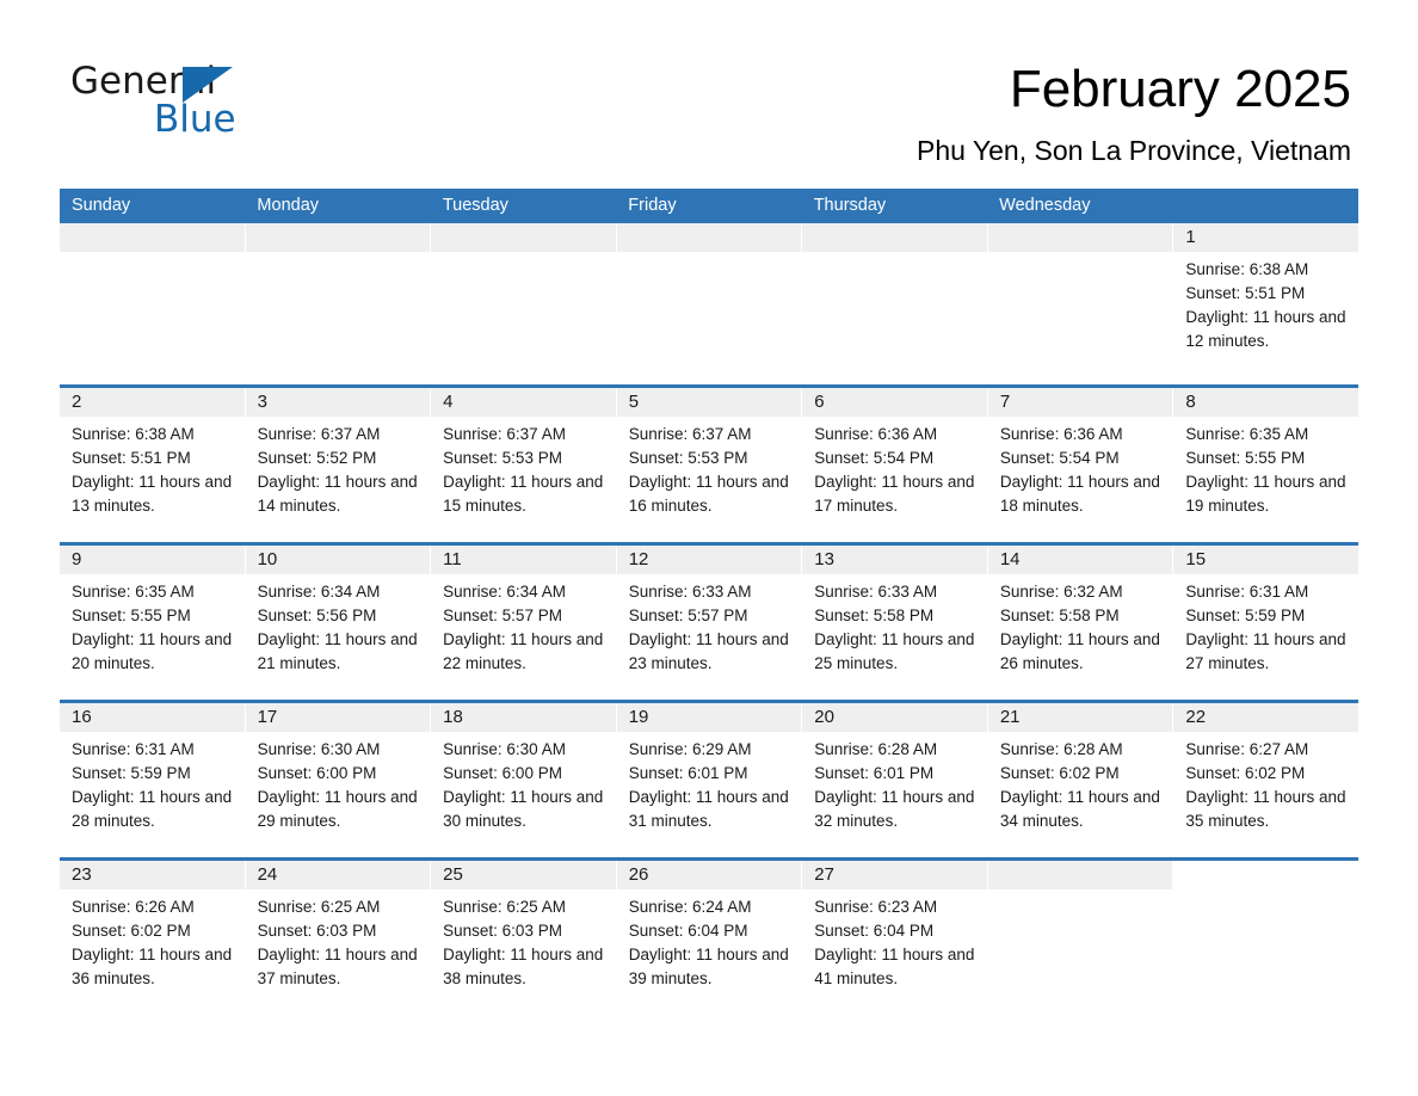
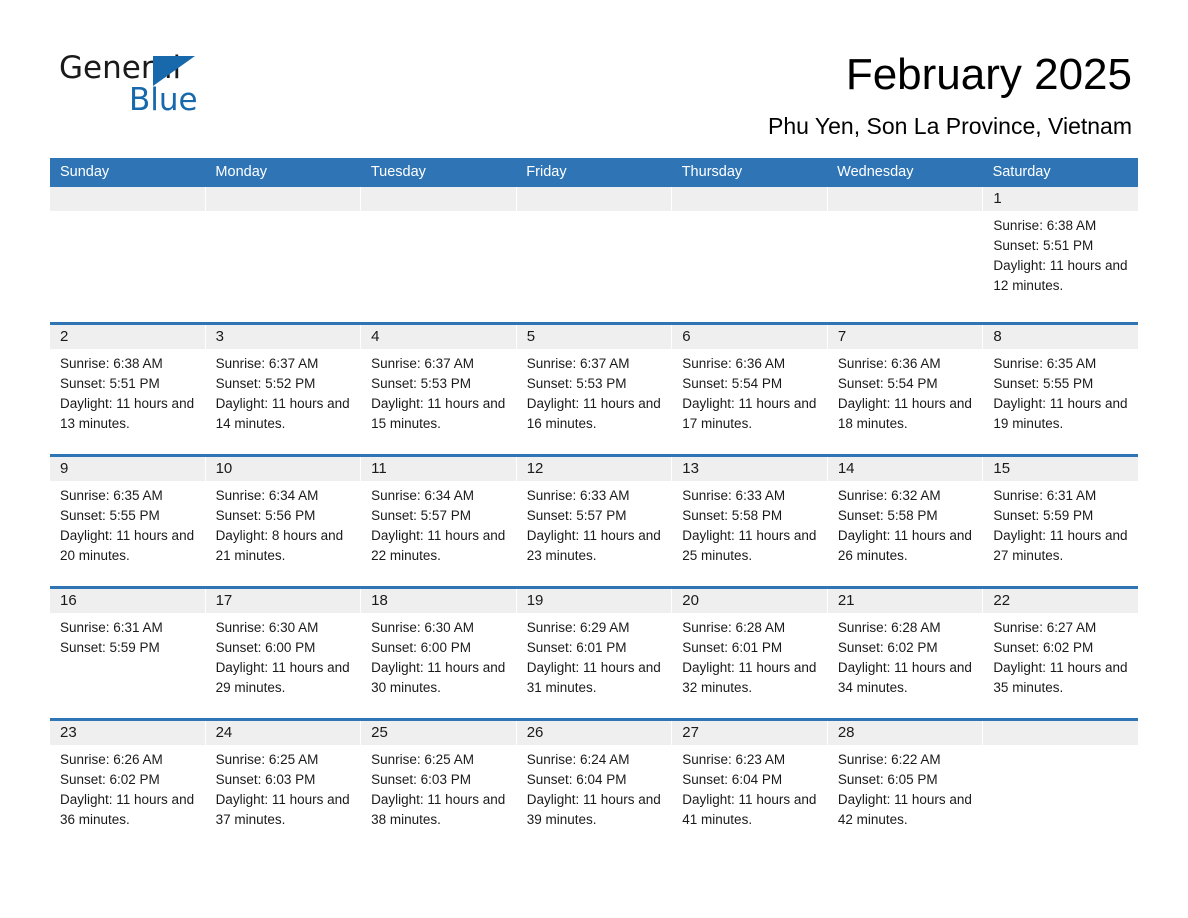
  General
  Blue
  February 2025
  Phu Yen, Son La Province, Vietnam
  Sunday
  Monday
  Tuesday
  Friday
  Thursday
  Wednesday
+ Saturday
  1
  Sunrise: 6:38 AM
  Sunset: 5:51 PM
  Daylight: 11 hours and 12 minutes.
  2
  Sunrise: 6:38 AM
  Sunset: 5:51 PM
  Daylight: 11 hours and 13 minutes.
  3
  Sunrise: 6:37 AM
  Sunset: 5:52 PM
  Daylight: 11 hours and 14 minutes.
  4
  Sunrise: 6:37 AM
  Sunset: 5:53 PM
  Daylight: 11 hours and 15 minutes.
  5
  Sunrise: 6:37 AM
  Sunset: 5:53 PM
  Daylight: 11 hours and 16 minutes.
  6
  Sunrise: 6:36 AM
  Sunset: 5:54 PM
  Daylight: 11 hours and 17 minutes.
  7
  Sunrise: 6:36 AM
  Sunset: 5:54 PM
  Daylight: 11 hours and 18 minutes.
  8
  Sunrise: 6:35 AM
  Sunset: 5:55 PM
  Daylight: 11 hours and 19 minutes.
  9
  Sunrise: 6:35 AM
  Sunset: 5:55 PM
  Daylight: 11 hours and 20 minutes.
  10
  Sunrise: 6:34 AM
  Sunset: 5:56 PM
- Daylight: 11 hours and 21 minutes.
+ Daylight: 8 hours and 21 minutes.
  11
  Sunrise: 6:34 AM
  Sunset: 5:57 PM
  Daylight: 11 hours and 22 minutes.
  12
  Sunrise: 6:33 AM
  Sunset: 5:57 PM
  Daylight: 11 hours and 23 minutes.
  13
  Sunrise: 6:33 AM
  Sunset: 5:58 PM
  Daylight: 11 hours and 25 minutes.
  14
  Sunrise: 6:32 AM
  Sunset: 5:58 PM
  Daylight: 11 hours and 26 minutes.
  15
  Sunrise: 6:31 AM
  Sunset: 5:59 PM
  Daylight: 11 hours and 27 minutes.
  16
  Sunrise: 6:31 AM
  Sunset: 5:59 PM
- Daylight: 11 hours and 28 minutes.
  17
  Sunrise: 6:30 AM
  Sunset: 6:00 PM
  Daylight: 11 hours and 29 minutes.
  18
  Sunrise: 6:30 AM
  Sunset: 6:00 PM
  Daylight: 11 hours and 30 minutes.
  19
  Sunrise: 6:29 AM
  Sunset: 6:01 PM
  Daylight: 11 hours and 31 minutes.
  20
  Sunrise: 6:28 AM
  Sunset: 6:01 PM
  Daylight: 11 hours and 32 minutes.
  21
  Sunrise: 6:28 AM
  Sunset: 6:02 PM
  Daylight: 11 hours and 34 minutes.
  22
  Sunrise: 6:27 AM
  Sunset: 6:02 PM
  Daylight: 11 hours and 35 minutes.
  23
  Sunrise: 6:26 AM
  Sunset: 6:02 PM
  Daylight: 11 hours and 36 minutes.
  24
  Sunrise: 6:25 AM
  Sunset: 6:03 PM
  Daylight: 11 hours and 37 minutes.
  25
  Sunrise: 6:25 AM
  Sunset: 6:03 PM
  Daylight: 11 hours and 38 minutes.
  26
  Sunrise: 6:24 AM
  Sunset: 6:04 PM
  Daylight: 11 hours and 39 minutes.
  27
  Sunrise: 6:23 AM
  Sunset: 6:04 PM
  Daylight: 11 hours and 41 minutes.
+ 28
+ Sunrise: 6:22 AM
+ Sunset: 6:05 PM
+ Daylight: 11 hours and 42 minutes.
